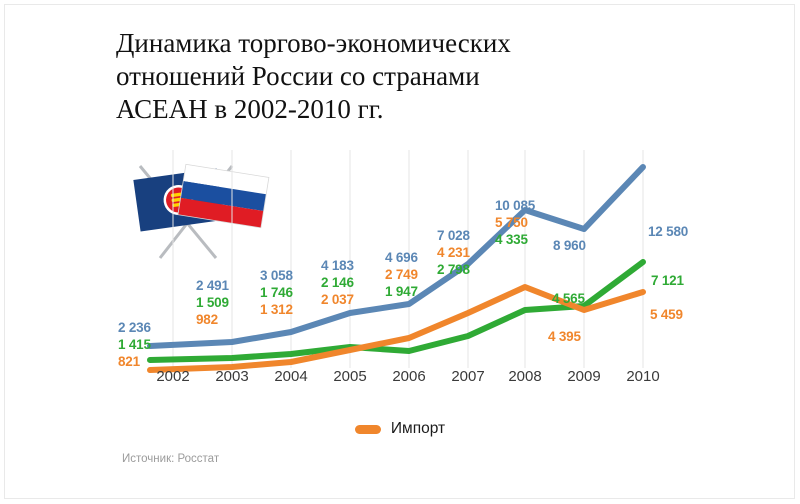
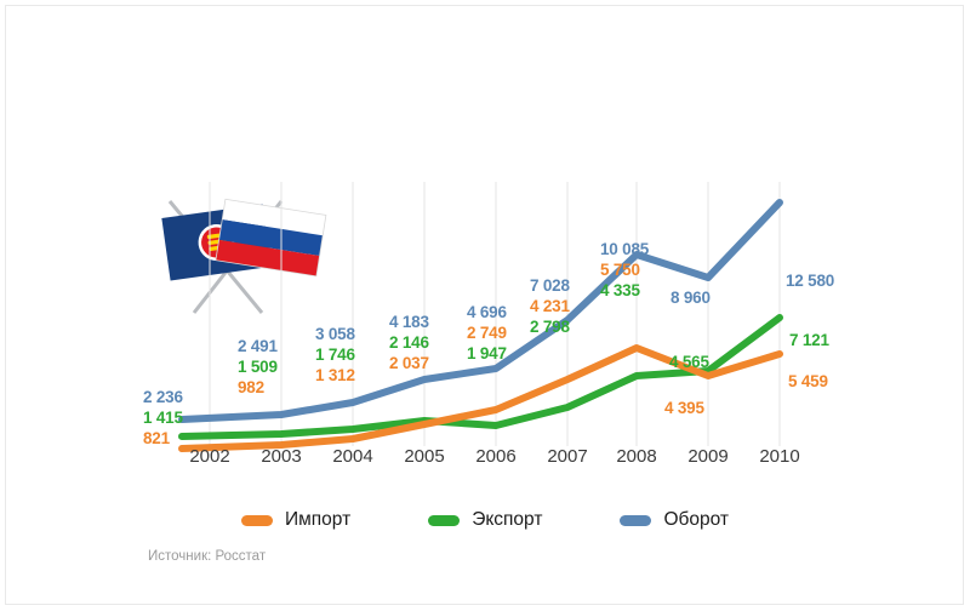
- Динамика торгово-экономических
- отношений России со странами
- АСЕАН в 2002-2010 гг.
  2 236
  1 415
  821
  2 491
  1 509
  982
  3 058
  1 746
  1 312
  4 183
  2 146
  2 037
  4 696
  2 749
  1 947
  7 028
  4 231
  2 798
  10 085
  5 750
  4 335
  8 960
  4 565
  4 395
  12 580
  7 121
  5 459
  2002
  2003
  2004
  2005
  2006
  2007
  2008
  2009
  2010
  Импорт
+ Экспорт
+ Оборот
  Источник: Росстат
